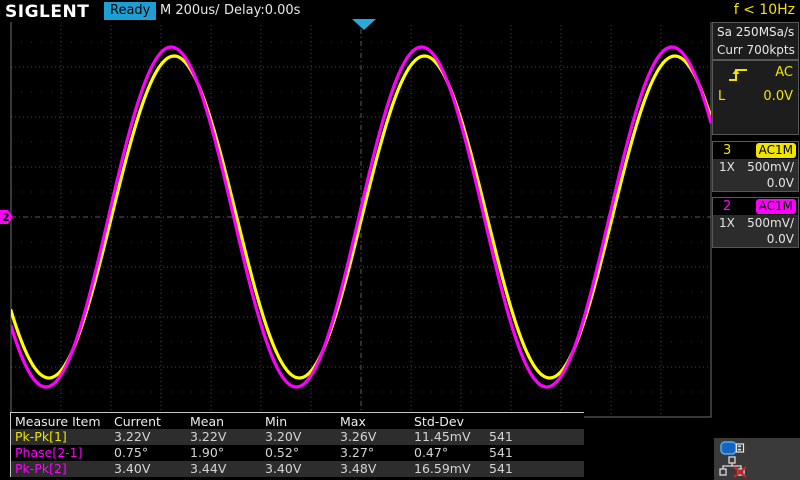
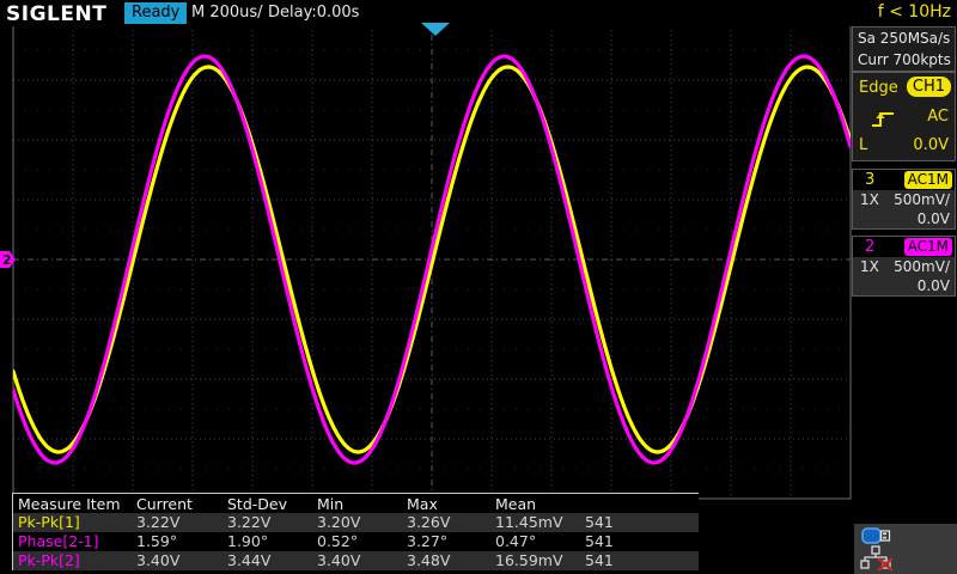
  SIGLENT
  Ready
  M 200us/
  Delay:0.00s
  f < 10Hz
  2
  Sa 250MSa/s
  Curr 700kpts
+ Edge
+ CH1
  AC
  L
  0.0V
  3
  AC1M
  1X
  500mV/
  0.0V
  2
  AC1M
  1X
  500mV/
  0.0V
  Measure Item
  Current
- Mean
+ Std-Dev
  Min
  Max
- Std-Dev
+ Mean
  Pk-Pk[1]
  3.22V
  3.22V
  3.20V
  3.26V
  11.45mV
  541
  Phase[2-1]
- 0.75°
+ 1.59°
  1.90°
  0.52°
  3.27°
  0.47°
  541
  Pk-Pk[2]
  3.40V
  3.44V
  3.40V
  3.48V
  16.59mV
  541
